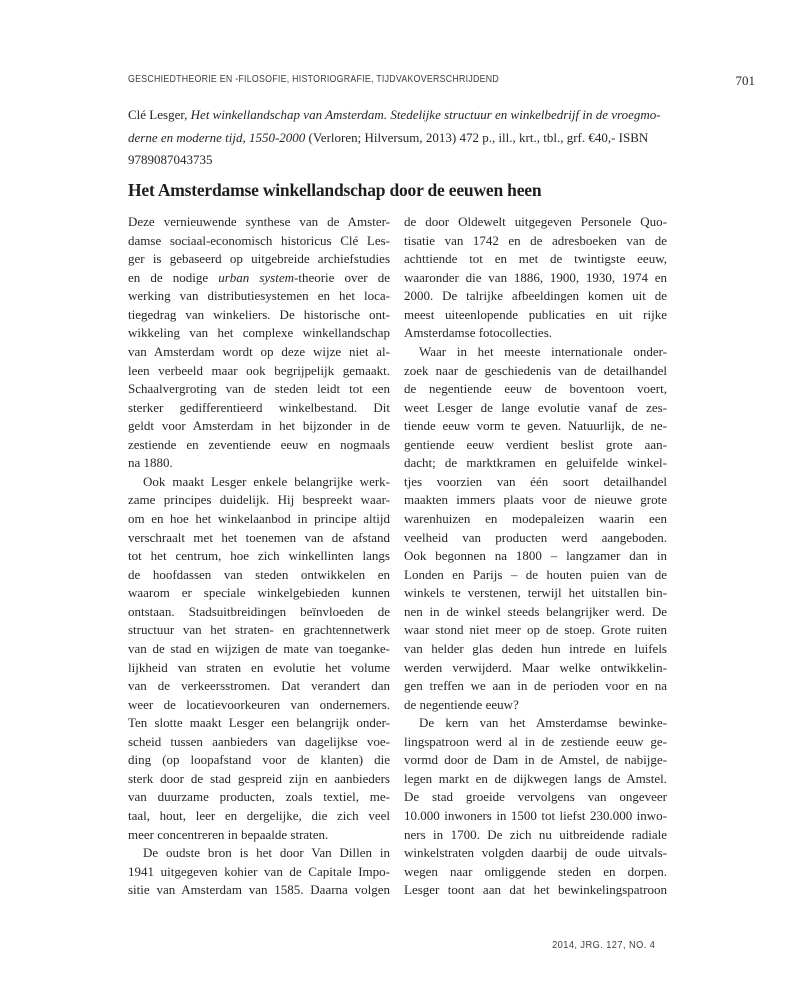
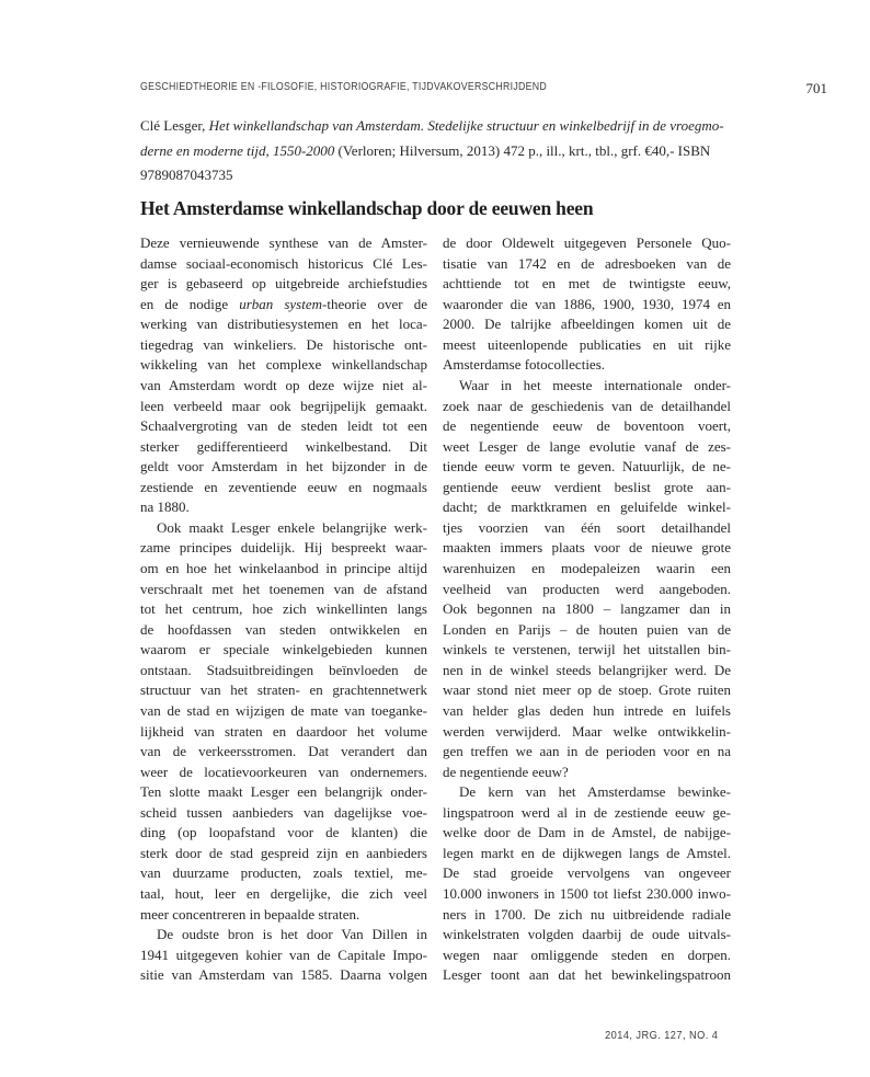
  GESCHIEDTHEORIE EN -FILOSOFIE, HISTORIOGRAFIE, TIJDVAKOVERSCHRIJDEND
  701
  Clé Lesger, Het winkellandschap van Amsterdam. Stedelijke structuur en winkelbedrijf in de vroegmo-
  derne en moderne tijd, 1550-2000 (Verloren; Hilversum, 2013) 472 p., ill., krt., tbl., grf. €40,- ISBN
  9789087043735
  Het Amsterdamse winkellandschap door de eeuwen heen
  Deze vernieuwende synthese van de Amster-
  damse sociaal-economisch historicus Clé Les-
  ger is gebaseerd op uitgebreide archiefstudies
  en de nodige urban system-theorie over de
  werking van distributiesystemen en het loca-
  tiegedrag van winkeliers. De historische ont-
  wikkeling van het complexe winkellandschap
  van Amsterdam wordt op deze wijze niet al-
  leen verbeeld maar ook begrijpelijk gemaakt.
  Schaalvergroting van de steden leidt tot een
  sterker gedifferentieerd winkelbestand. Dit
  geldt voor Amsterdam in het bijzonder in de
  zestiende en zeventiende eeuw en nogmaals
  na 1880.
  Ook maakt Lesger enkele belangrijke werk-
  zame principes duidelijk. Hij bespreekt waar-
  om en hoe het winkelaanbod in principe altijd
  verschraalt met het toenemen van de afstand
  tot het centrum, hoe zich winkellinten langs
  de hoofdassen van steden ontwikkelen en
  waarom er speciale winkelgebieden kunnen
  ontstaan. Stadsuitbreidingen beïnvloeden de
  structuur van het straten- en grachtennetwerk
  van de stad en wijzigen de mate van toeganke-
- lijkheid van straten en evolutie het volume
+ lijkheid van straten en daardoor het volume
  van de verkeersstromen. Dat verandert dan
  weer de locatievoorkeuren van ondernemers.
  Ten slotte maakt Lesger een belangrijk onder-
  scheid tussen aanbieders van dagelijkse voe-
  ding (op loopafstand voor de klanten) die
  sterk door de stad gespreid zijn en aanbieders
  van duurzame producten, zoals textiel, me-
  taal, hout, leer en dergelijke, die zich veel
  meer concentreren in bepaalde straten.
  De oudste bron is het door Van Dillen in
  1941 uitgegeven kohier van de Capitale Impo-
  sitie van Amsterdam van 1585. Daarna volgen
  de door Oldewelt uitgegeven Personele Quo-
  tisatie van 1742 en de adresboeken van de
  achttiende tot en met de twintigste eeuw,
  waaronder die van 1886, 1900, 1930, 1974 en
  2000. De talrijke afbeeldingen komen uit de
  meest uiteenlopende publicaties en uit rijke
  Amsterdamse fotocollecties.
  Waar in het meeste internationale onder-
  zoek naar de geschiedenis van de detailhandel
  de negentiende eeuw de boventoon voert,
  weet Lesger de lange evolutie vanaf de zes-
  tiende eeuw vorm te geven. Natuurlijk, de ne-
  gentiende eeuw verdient beslist grote aan-
  dacht; de marktkramen en geluifelde winkel-
  tjes voorzien van één soort detailhandel
  maakten immers plaats voor de nieuwe grote
  warenhuizen en modepaleizen waarin een
  veelheid van producten werd aangeboden.
  Ook begonnen na 1800 – langzamer dan in
  Londen en Parijs – de houten puien van de
  winkels te verstenen, terwijl het uitstallen bin-
  nen in de winkel steeds belangrijker werd. De
  waar stond niet meer op de stoep. Grote ruiten
  van helder glas deden hun intrede en luifels
  werden verwijderd. Maar welke ontwikkelin-
  gen treffen we aan in de perioden voor en na
  de negentiende eeuw?
  De kern van het Amsterdamse bewinke-
  lingspatroon werd al in de zestiende eeuw ge-
- vormd door de Dam in de Amstel, de nabijge-
+ welke door de Dam in de Amstel, de nabijge-
  legen markt en de dijkwegen langs de Amstel.
  De stad groeide vervolgens van ongeveer
  10.000 inwoners in 1500 tot liefst 230.000 inwo-
  ners in 1700. De zich nu uitbreidende radiale
  winkelstraten volgden daarbij de oude uitvals-
  wegen naar omliggende steden en dorpen.
  Lesger toont aan dat het bewinkelingspatroon
  2014, JRG. 127, NO. 4
